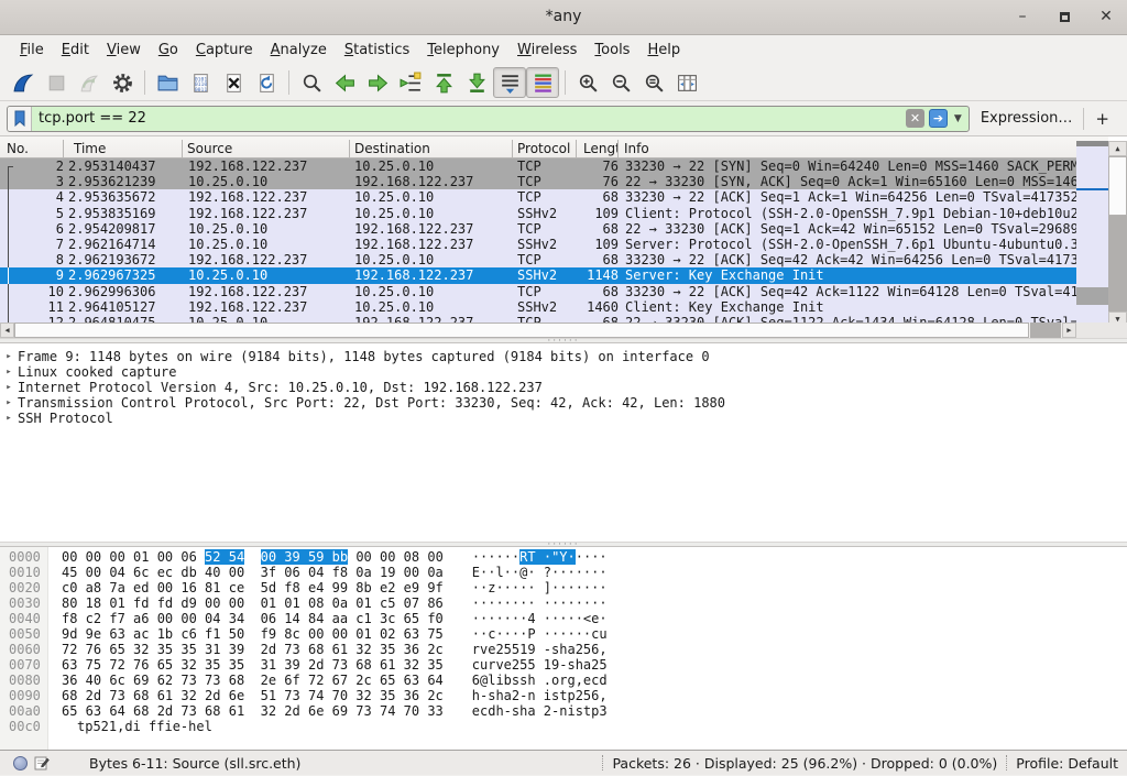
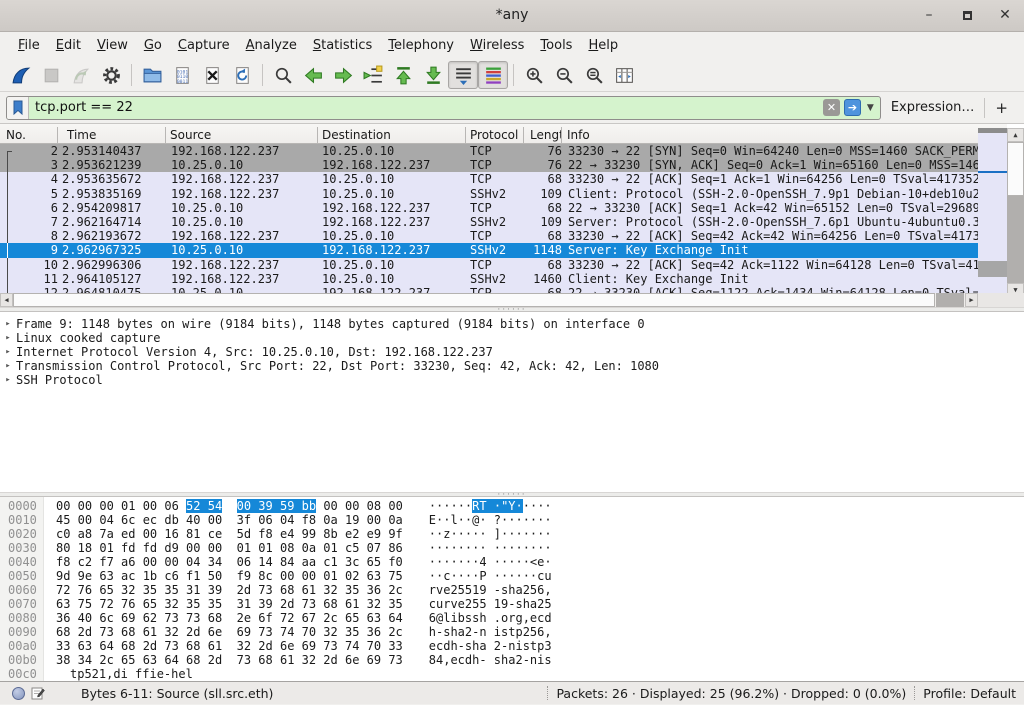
  *any
  –
  ✕
  File
  Edit
  View
  Go
  Capture
  Analyze
  Statistics
  Telephony
  Wireless
  Tools
  Help
  tcp.port == 22
  ✕
  ➔
  ▼
  Expression…
  +
  No.
  Time
  Source
  Destination
  Protocol
  Lengt
  Info
  2
  2.953140437
  192.168.122.237
  10.25.0.10
  TCP
  76
  33230 → 22 [SYN] Seq=0 Win=64240 Len=0 MSS=1460 SACK_PERM
  3
  2.953621239
  10.25.0.10
  192.168.122.237
  TCP
  76
  22 → 33230 [SYN, ACK] Seq=0 Ack=1 Win=65160 Len=0 MSS=146
  4
  2.953635672
  192.168.122.237
  10.25.0.10
  TCP
  68
  33230 → 22 [ACK] Seq=1 Ack=1 Win=64256 Len=0 TSval=417352
  5
  2.953835169
  192.168.122.237
  10.25.0.10
  SSHv2
  109
  Client: Protocol (SSH-2.0-OpenSSH_7.9p1 Debian-10+deb10u2
  6
  2.954209817
  10.25.0.10
  192.168.122.237
  TCP
  68
  22 → 33230 [ACK] Seq=1 Ack=42 Win=65152 Len=0 TSval=29689
  7
  2.962164714
  10.25.0.10
  192.168.122.237
  SSHv2
  109
  Server: Protocol (SSH-2.0-OpenSSH_7.6p1 Ubuntu-4ubuntu0.3
  8
  2.962193672
  192.168.122.237
  10.25.0.10
  TCP
  68
  33230 → 22 [ACK] Seq=42 Ack=42 Win=64256 Len=0 TSval=4173
  9
  2.962967325
  10.25.0.10
  192.168.122.237
  SSHv2
  1148
  Server: Key Exchange Init
  10
  2.962996306
  192.168.122.237
  10.25.0.10
  TCP
  68
  33230 → 22 [ACK] Seq=42 Ack=1122 Win=64128 Len=0 TSval=41
  11
  2.964105127
  192.168.122.237
  10.25.0.10
  SSHv2
  1460
  Client: Key Exchange Init
  ▲
  ▼
  ◀
  ▶
  ······
  ▸
  Frame 9: 1148 bytes on wire (9184 bits), 1148 bytes captured (9184 bits) on interface 0
  ▸
  Linux cooked capture
  ▸
  Internet Protocol Version 4, Src: 10.25.0.10, Dst: 192.168.122.237
  ▸
- Transmission Control Protocol, Src Port: 22, Dst Port: 33230, Seq: 42, Ack: 42, Len: 1880
+ Transmission Control Protocol, Src Port: 22, Dst Port: 33230, Seq: 42, Ack: 42, Len: 1080
  ▸
  SSH Protocol
  ······
  0000
  00 00 00 01 00 06 52 54 00 39 59 bb 00 00 08 00
  ······RT ·"Y·····
  0010
  45 00 04 6c ec db 40 00 3f 06 04 f8 0a 19 00 0a
  E··l··@· ?·······
  0020
  c0 a8 7a ed 00 16 81 ce 5d f8 e4 99 8b e2 e9 9f
  ··z····· ]·······
  0030
  80 18 01 fd fd d9 00 00 01 01 08 0a 01 c5 07 86
  ········ ········
  0040
  f8 c2 f7 a6 00 00 04 34 06 14 84 aa c1 3c 65 f0
  ·······4 ·····<e·
  0050
  9d 9e 63 ac 1b c6 f1 50 f9 8c 00 00 01 02 63 75
  ··c····P ······cu
  0060
  72 76 65 32 35 35 31 39 2d 73 68 61 32 35 36 2c
  rve25519 -sha256,
  0070
  63 75 72 76 65 32 35 35 31 39 2d 73 68 61 32 35
  curve255 19-sha25
  0080
  36 40 6c 69 62 73 73 68 2e 6f 72 67 2c 65 63 64
  6@libssh .org,ecd
  0090
- 68 2d 73 68 61 32 2d 6e 51 73 74 70 32 35 36 2c
+ 68 2d 73 68 61 32 2d 6e 69 73 74 70 32 35 36 2c
  h-sha2-n istp256,
  00a0
- 65 63 64 68 2d 73 68 61 32 2d 6e 69 73 74 70 33
+ 33 63 64 68 2d 73 68 61 32 2d 6e 69 73 74 70 33
  ecdh-sha 2-nistp3
+ 00b0
+ 38 34 2c 65 63 64 68 2d 73 68 61 32 2d 6e 69 73
+ 84,ecdh- sha2-nis
  00c0
  tp521,di ffie-hel
  Bytes 6-11: Source (sll.src.eth)
  Packets: 26 · Displayed: 25 (96.2%) · Dropped: 0 (0.0%)
  Profile: Default
